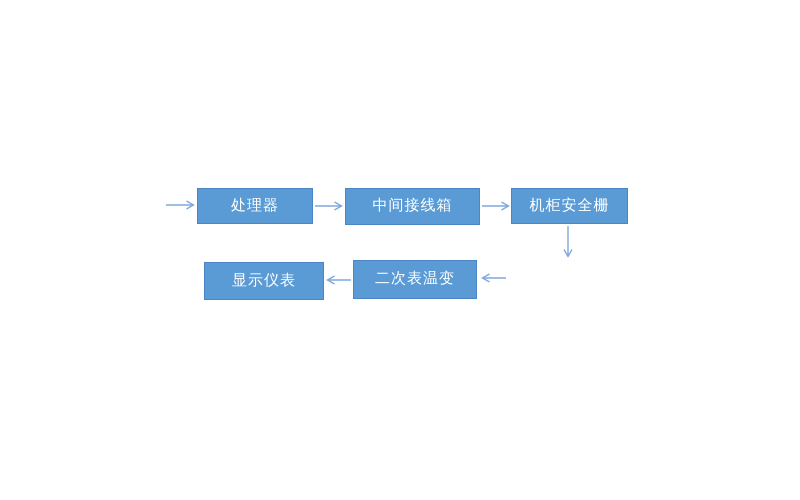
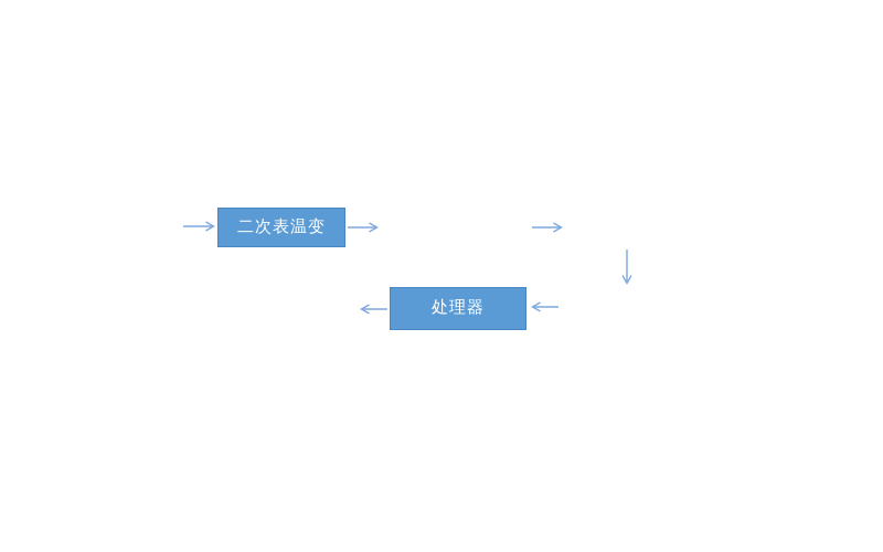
- 处理器
+ 二次表温变
- 中间接线箱
- 机柜安全栅
- 二次表温变
+ 处理器
- 显示仪表
